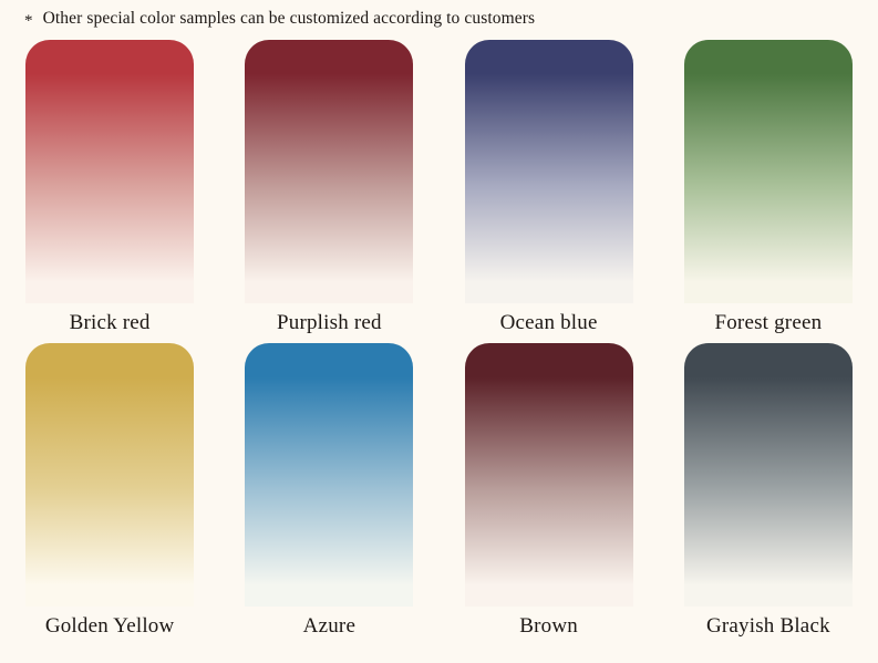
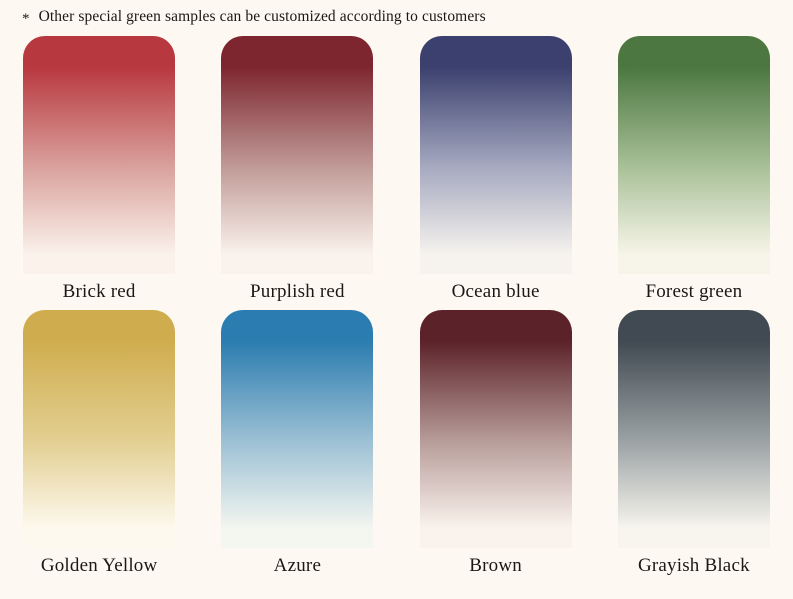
  *
- Other special color samples can be customized according to customers
+ Other special green samples can be customized according to customers
  Brick red
  Purplish red
  Ocean blue
  Forest green
  Golden Yellow
  Azure
  Brown
  Grayish Black
